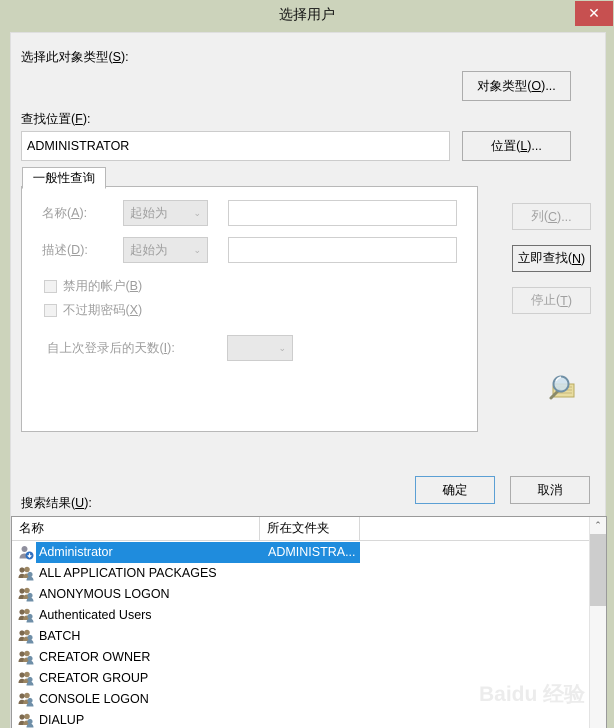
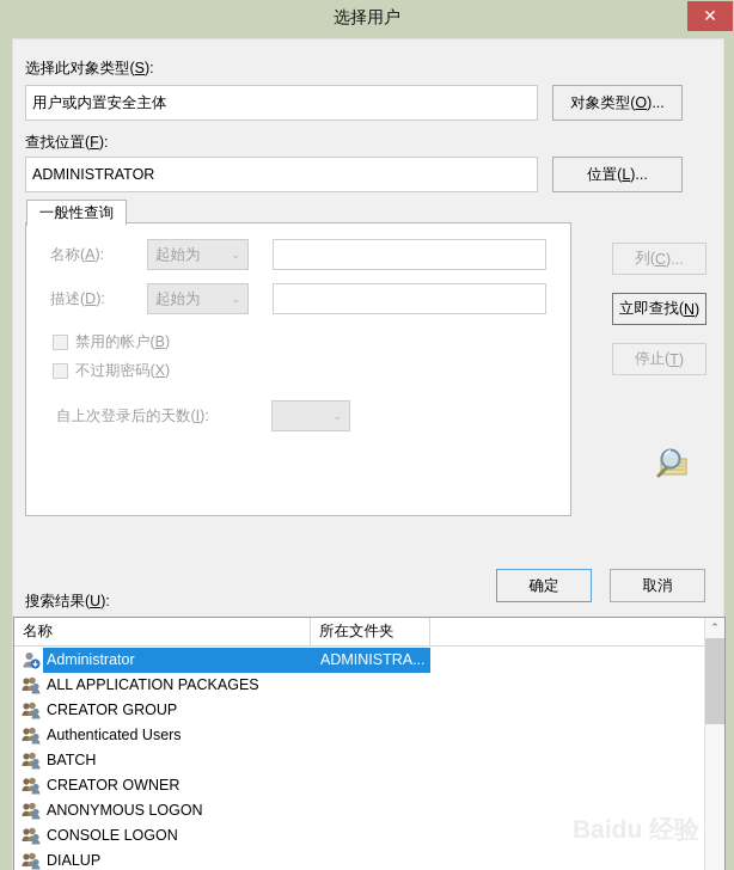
  选择用户
  ✕
  选择此对象类型(S):
+ 用户或内置安全主体
  对象类型(
  O
  )...
  查找位置(F):
  ADMINISTRATOR
  位置(
  L
  )...
  一般性查询
  名称(A):
  起始为
  ⌄
  描述(D):
  起始为
  ⌄
  禁用的帐户(B)
  不过期密码(X)
  自上次登录后的天数(I):
  ⌄
  列(
  C
  )...
  立即查找(
  N
  )
  停止(
  T
  )
  确定
  取消
  搜索结果(U):
  名称
  所在文件夹
  Administrator
  ADMINISTRA...
  ALL APPLICATION PACKAGES
- ANONYMOUS LOGON
+ CREATOR GROUP
  Authenticated Users
  BATCH
  CREATOR OWNER
- CREATOR GROUP
+ ANONYMOUS LOGON
  CONSOLE LOGON
  DIALUP
  ⌃
